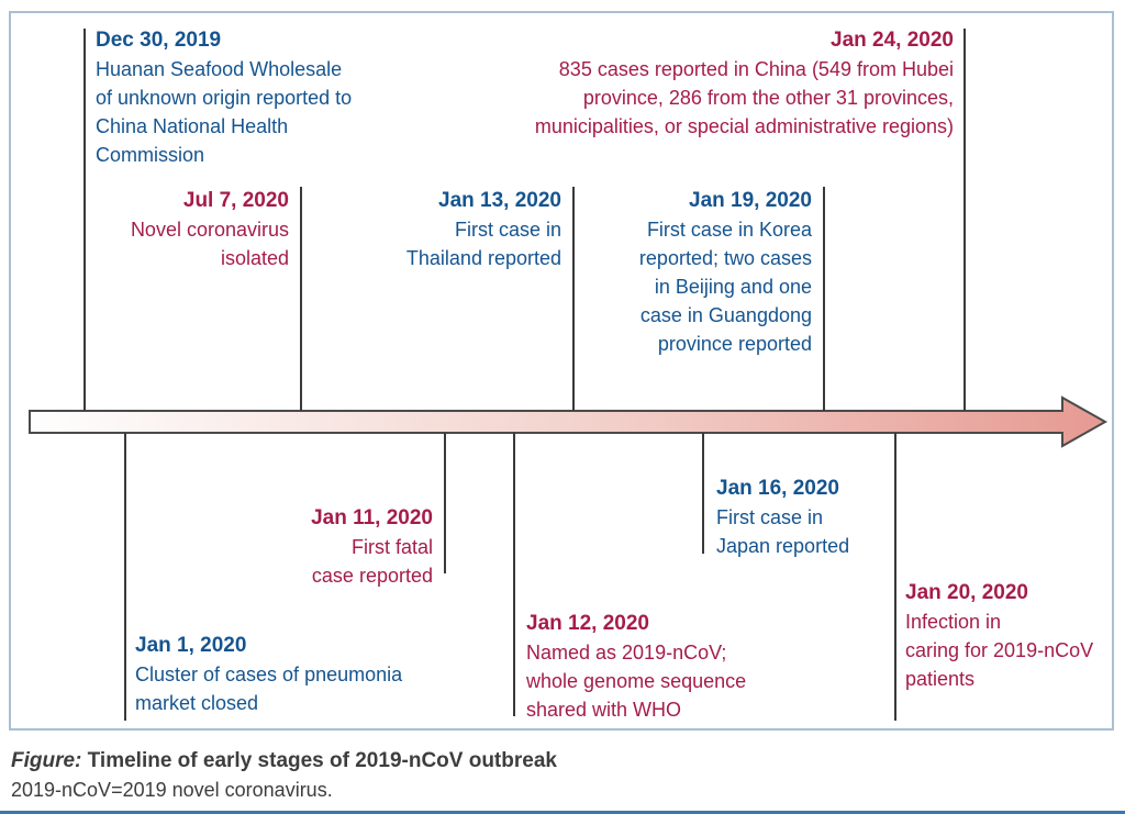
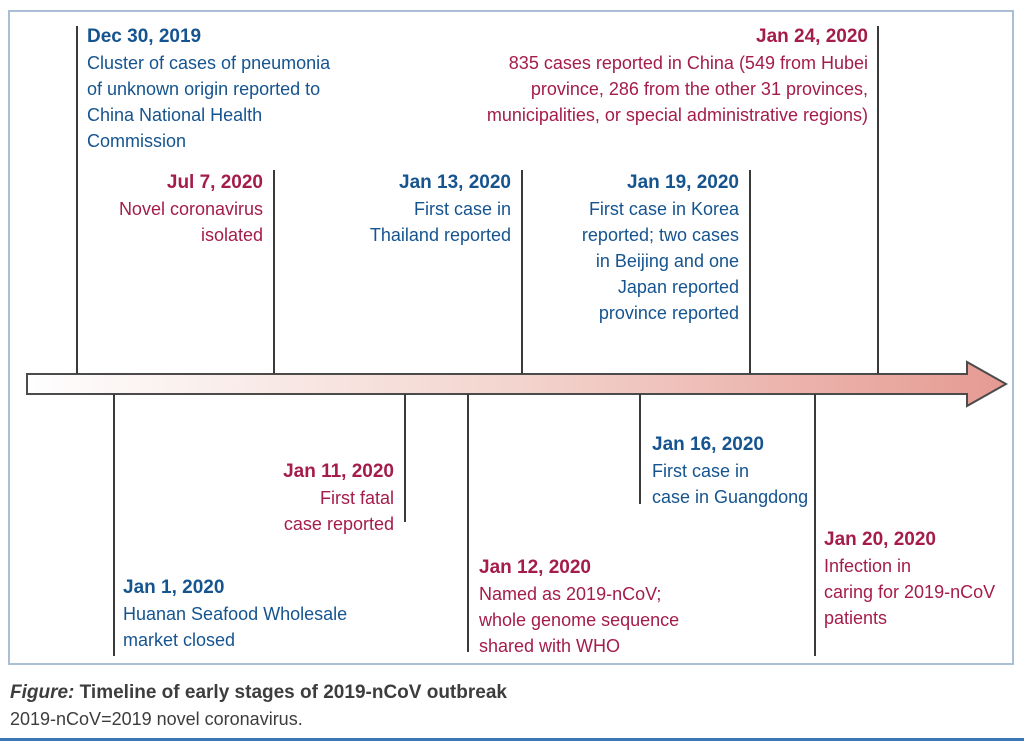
  Dec 30, 2019
- Huanan Seafood Wholesale
+ Cluster of cases of pneumonia
  of unknown origin reported to
  China National Health
  Commission
  Jul 7, 2020
  Novel coronavirus
  isolated
  Jan 13, 2020
  First case in
  Thailand reported
  Jan 19, 2020
  First case in Korea
  reported; two cases
  in Beijing and one
- case in Guangdong
+ Japan reported
  province reported
  Jan 24, 2020
  835 cases reported in China (549 from Hubei
  province, 286 from the other 31 provinces,
  municipalities, or special administrative regions)
  Jan 1, 2020
- Cluster of cases of pneumonia
+ Huanan Seafood Wholesale
  market closed
  Jan 11, 2020
  First fatal
  case reported
  Jan 12, 2020
  Named as 2019-nCoV;
  whole genome sequence
  shared with WHO
  Jan 16, 2020
  First case in
- Japan reported
+ case in Guangdong
  Jan 20, 2020
  Infection in
  caring for 2019-nCoV
  patients
  Figure: Timeline of early stages of 2019-nCoV outbreak
  2019-nCoV=2019 novel coronavirus.
